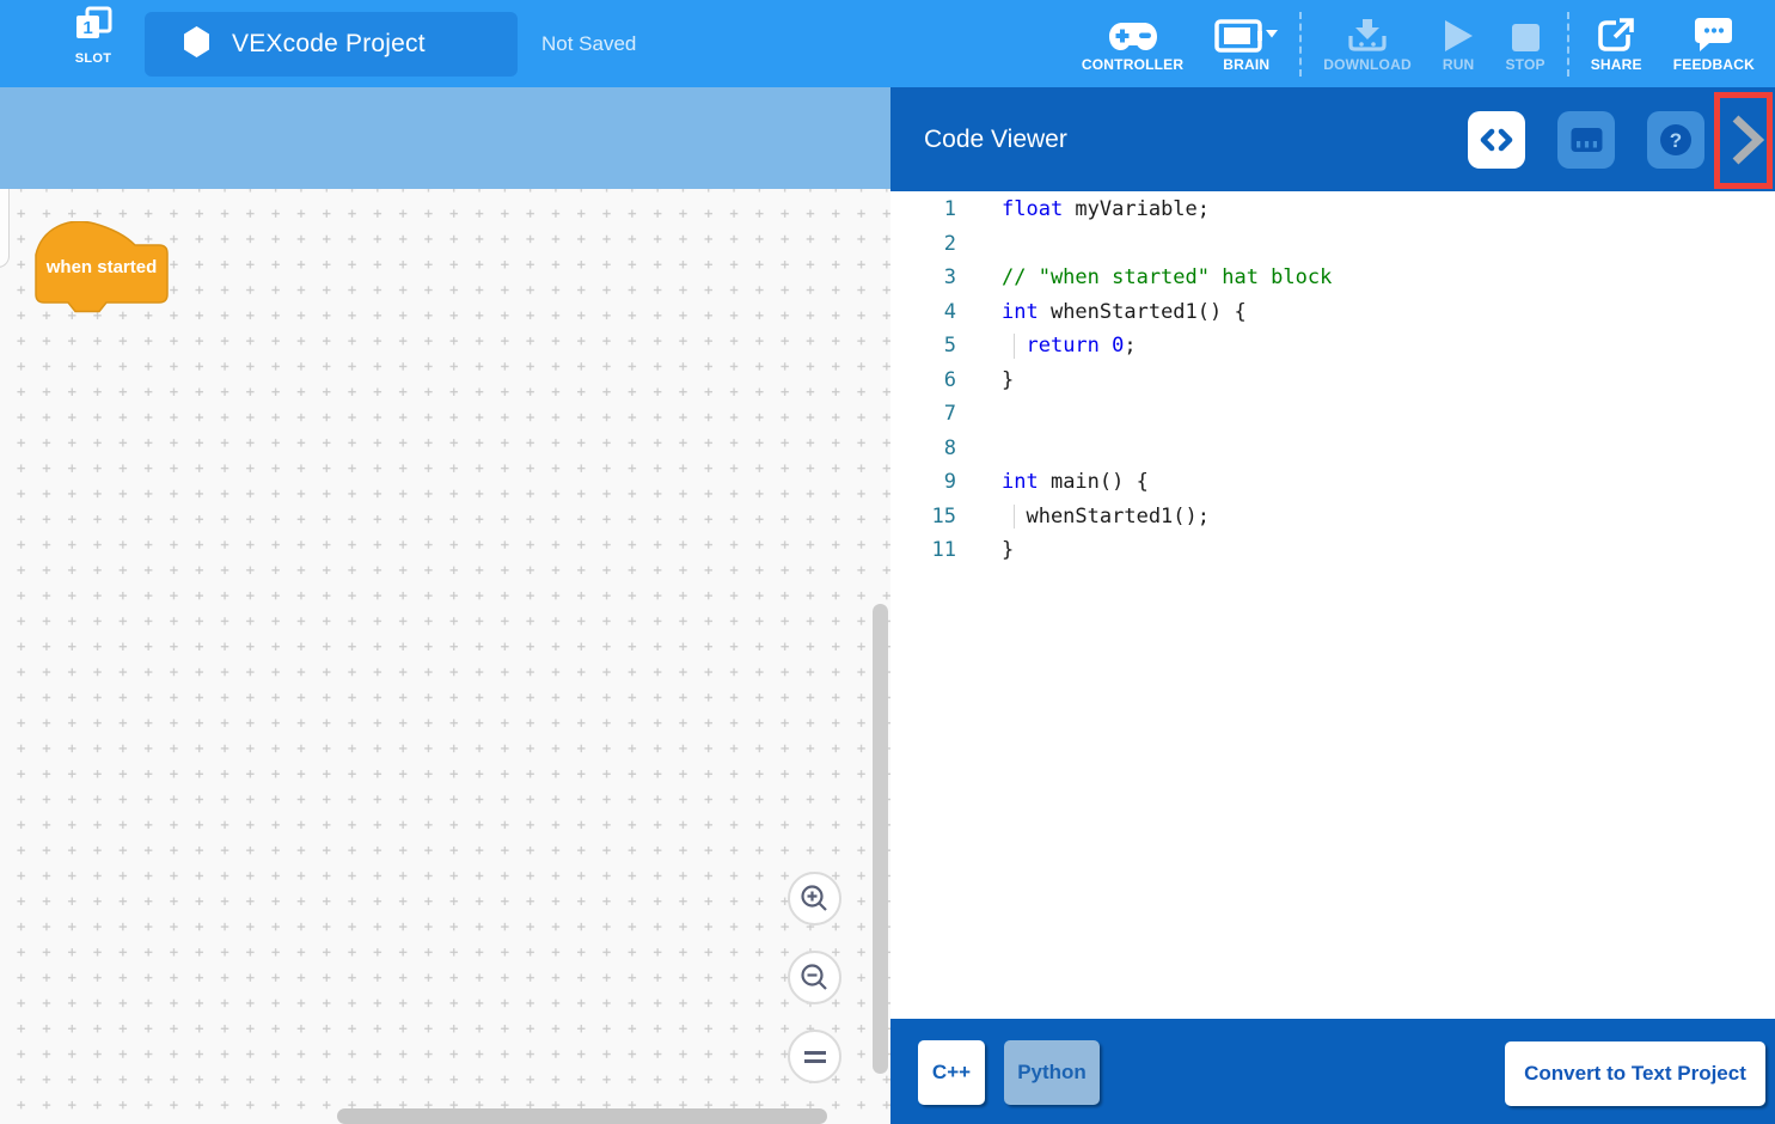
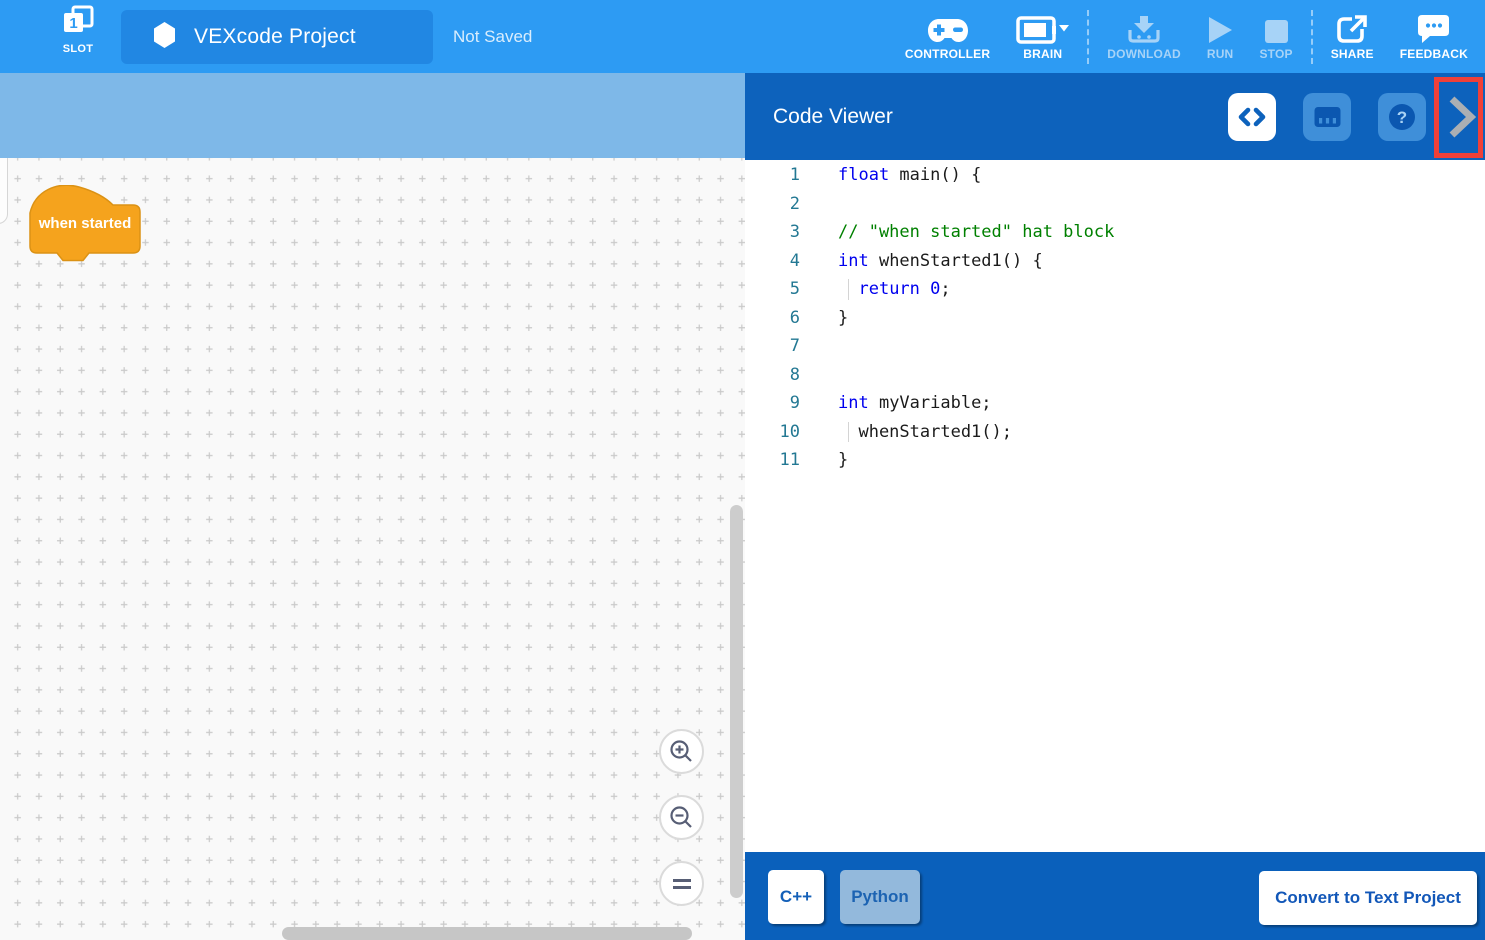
  1
  SLOT
  VEXcode Project
  Not Saved
  CONTROLLER
  BRAIN
  DOWNLOAD
  RUN
  STOP
  SHARE
  FEEDBACK
  when started
  Code Viewer
  ?
  1
- float myVariable;
+ float main() {
  2
  3
  // "when started" hat block
  4
  int whenStarted1() {
  5
  return 0;
  6
  }
  7
  8
  9
- int main() {
+ int myVariable;
- 15
+ 10
  whenStarted1();
  11
  }
  C++
  Python
  Convert to Text Project
